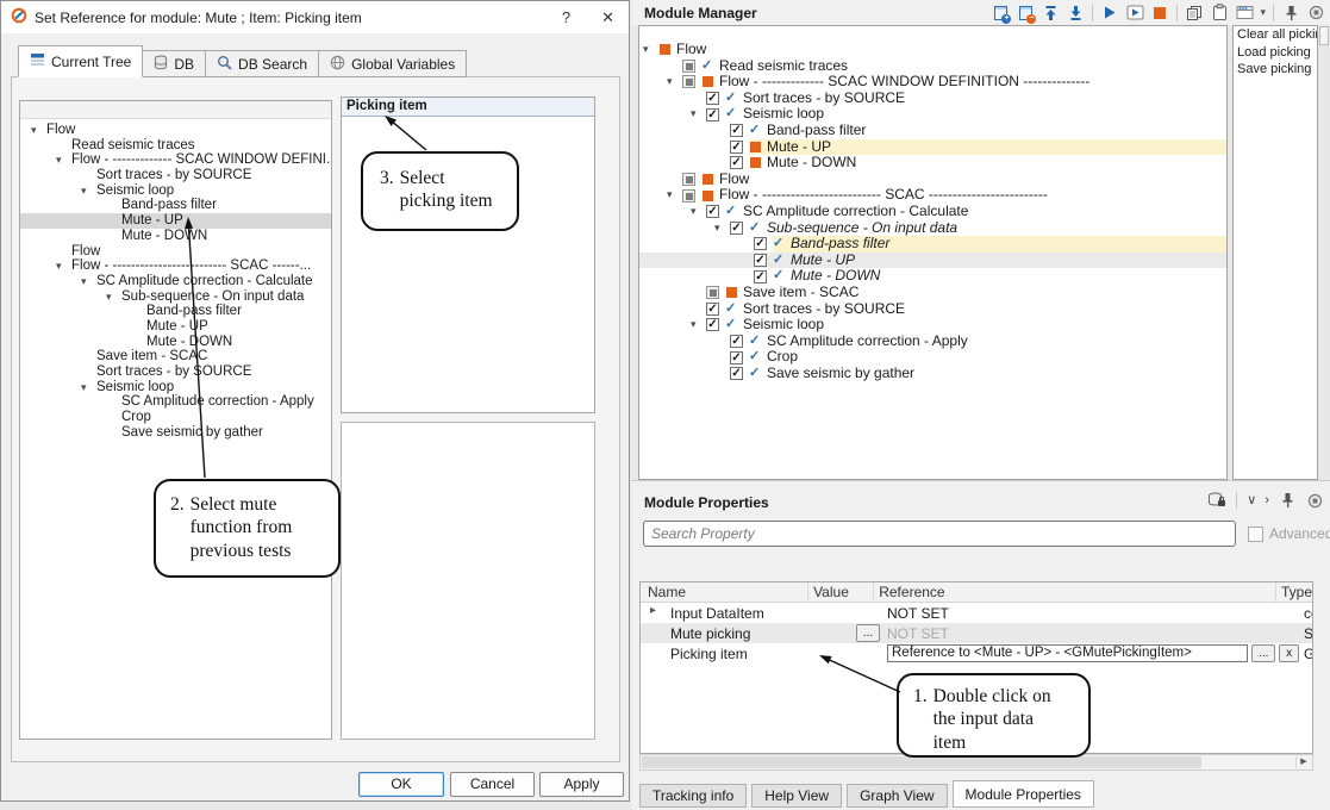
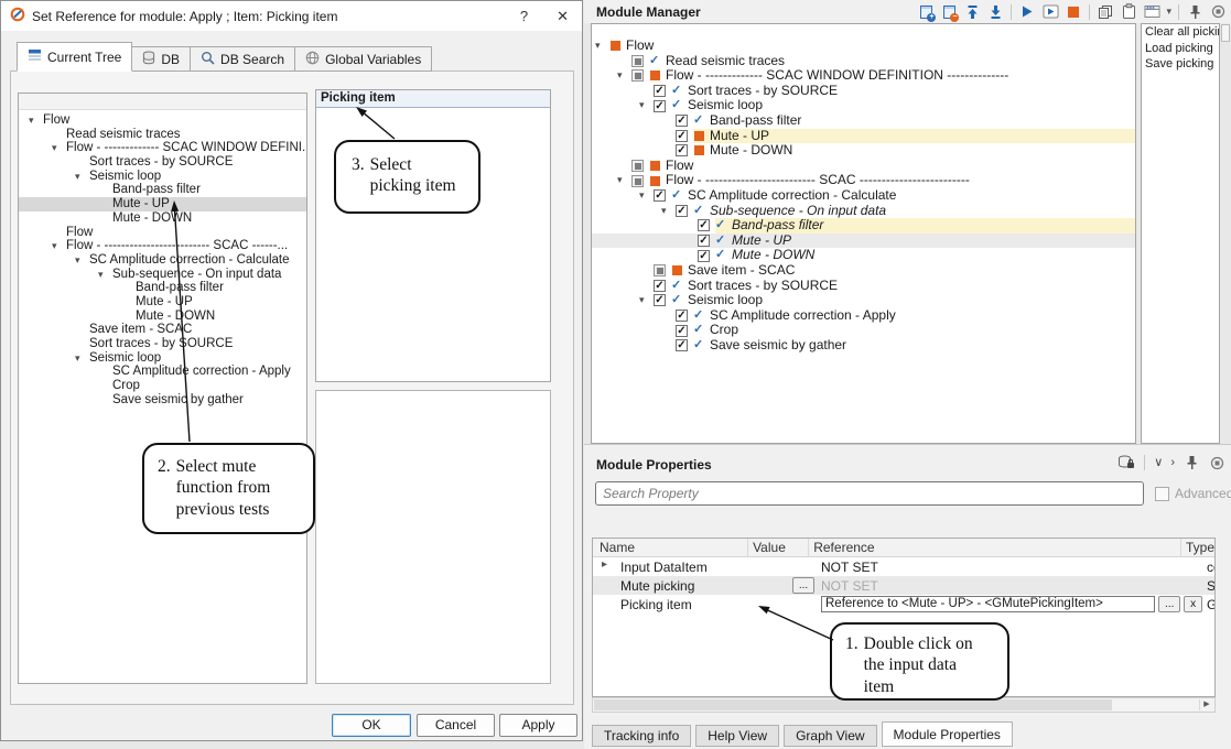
- Set Reference for module: Mute ; Item: Picking item
+ Set Reference for module: Apply ; Item: Picking item
  ?
  ✕
  Current Tree
  DB
  DB Search
  Global Variables
  ▾
  Flow
  Read seismic traces
  ▾
  Flow - ------------- SCAC WINDOW DEFINI.
  Sort traces - by SOURCE
  ▾
  Seismic loop
  Band-pass filter
  Mute - UP
  Mute - DOWN
  Flow
  ▾
  Flow - ------------------------- SCAC ------...
  ▾
  SC Amplitude correction - Calculate
  ▾
  Sub-sequence - On input data
  Band-pss filter
  Mute - UP
  Mute - DOWN
  Save item - SCAC
  Sort traces - byOURCE
  ▾
  Seismic loop
  SC Amplitud correction - Apply
  Crop
  Save seismic by gather
  Picking item
  OK
  Cancel
  Apply
  3.
  Select
  picking item
  2.
  Select mute
  function from
  previous tests
  1.
  Double click on
  the input data
  item
  Module Manager
  ▾
  ▾
  Flow
  ✓
  Read seismic traces
  ▾
  Flow - ------------- SCAC WINDOW DEFINITION --------------
  ✓
  ✓
  Sort traces - by SOURCE
  ▾
  ✓
  ✓
  Seismic loop
  ✓
  ✓
  Band-pass filter
  ✓
  Mute - UP
  ✓
  Mute - DOWN
  Flow
  ▾
  Flow - ------------------------- SCAC -------------------------
  ▾
  ✓
  ✓
  SC Amplitude correction - Calculate
  ▾
  ✓
  ✓
  Sub-sequence - On input data
  ✓
  ✓
  Band-pass filter
  ✓
  ✓
  Mute - UP
  ✓
  ✓
  Mute - DOWN
  Save item - SCAC
  ✓
  ✓
  Sort traces - by SOURCE
  ▾
  ✓
  ✓
  Seismic loop
  ✓
  ✓
  SC Amplitude correction - Apply
  ✓
  ✓
  Crop
  ✓
  ✓
  Save seismic by gather
  Clear all picki
  Load picking
  Save picking
  Module Properties
  ∨
  ›
  Search Property
  Advanced
  Name
  Value
  Reference
  Type
  ▸
  Input DataItem
  NOT SET
  Mute picking
  ...
  NOT SET
  Picking item
  Reference to <Mute - UP> - <GMutePickingItem>
  ...
  x
  Tracking info
  Help View
  Graph View
  Module Properties
